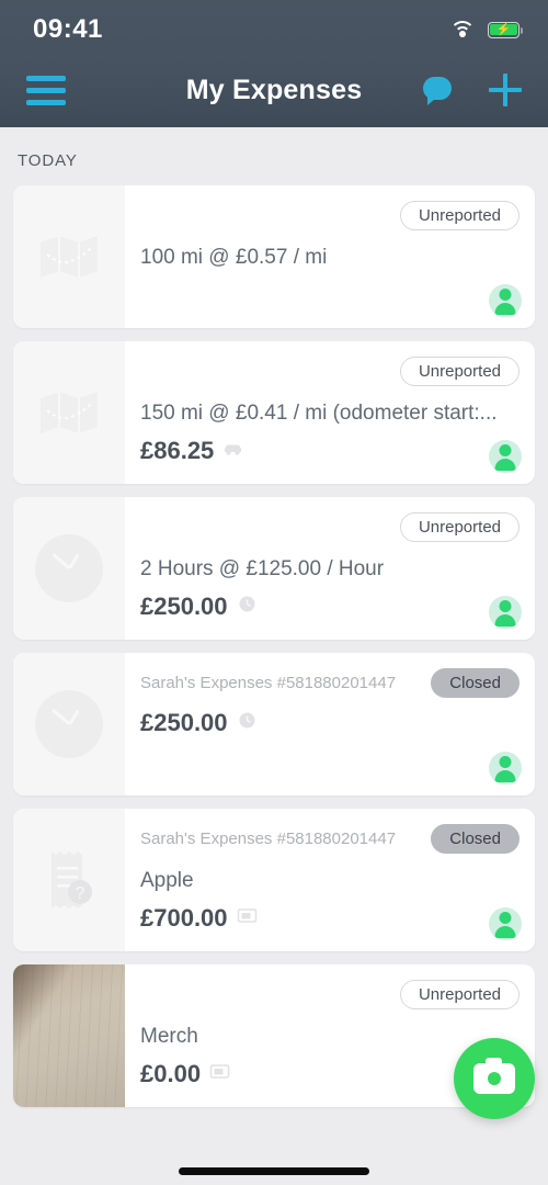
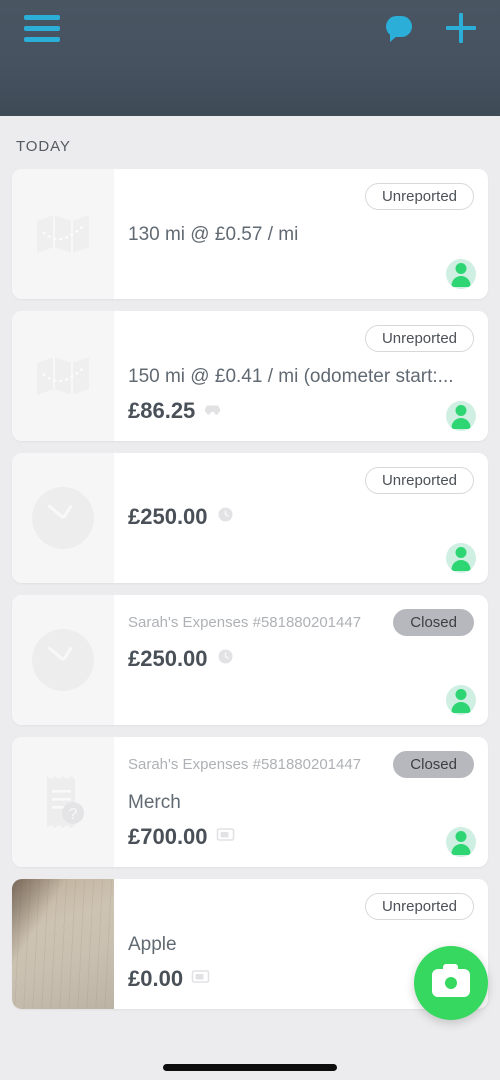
- 09:41
- ⚡
- My Expenses
  TODAY
  Unreported
- 100 mi @ £0.57 / mi
+ 130 mi @ £0.57 / mi
  Unreported
  150 mi @ £0.41 / mi (odometer start:...
  £86.25
  Unreported
- 2 Hours @ £125.00 / Hour
  £250.00
  Sarah's Expenses #581880201447
  Closed
  £250.00
  Sarah's Expenses #581880201447
  Closed
- Apple
+ Merch
  £700.00
  Unreported
- Merch
+ Apple
  £0.00
